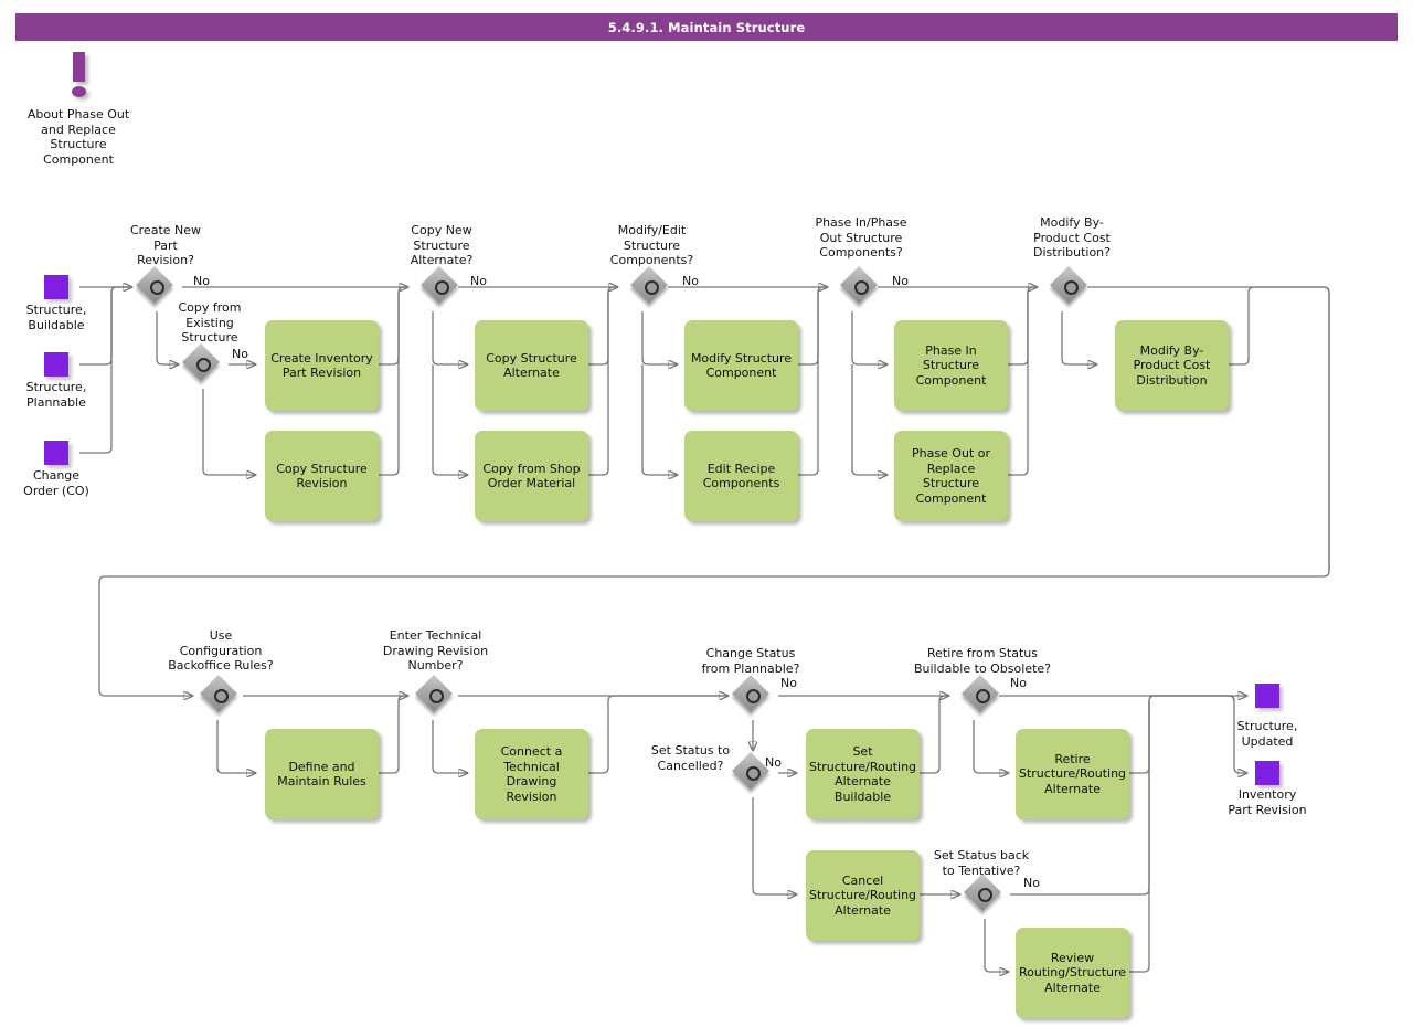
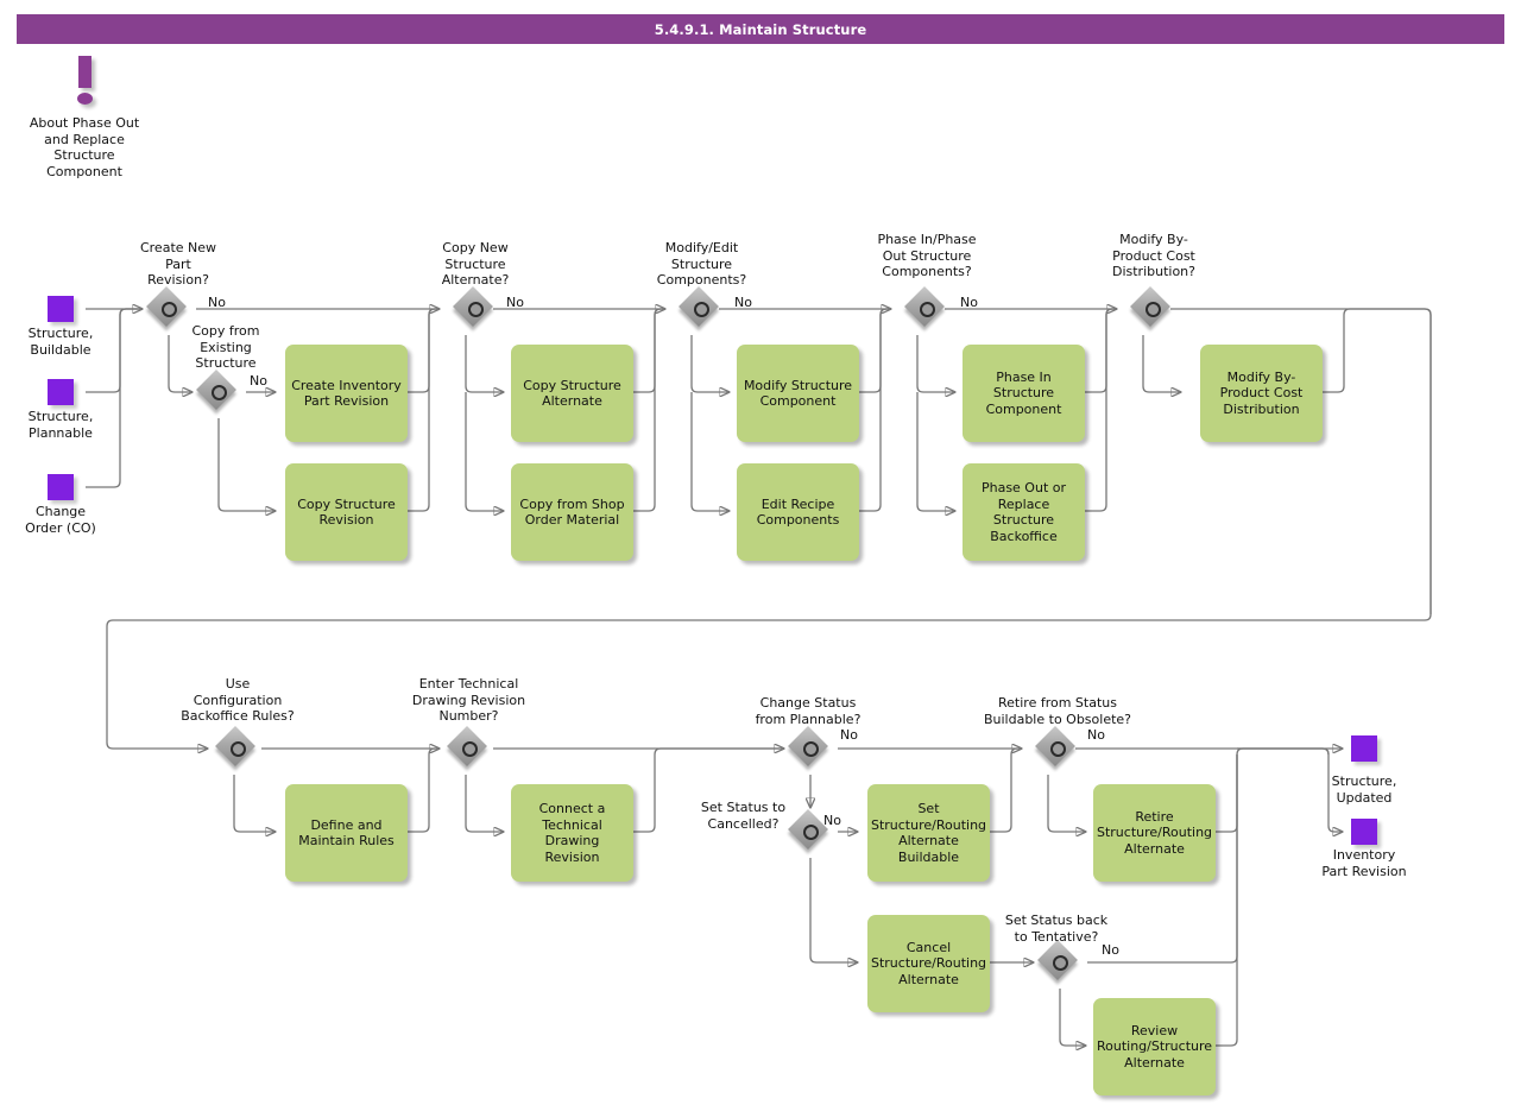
  5.4.9.1. Maintain Structure
  About Phase Out
  and Replace
  Structure
  Component
  Structure,
  Buildable
  Structure,
  Plannable
  Change
  Order (CO)
  Structure,
  Updated
  Inventory
  Part Revision
  Create New
  Part
  Revision?
  No
  Copy from
  Existing
  Structure
  No
  Copy New
  Structure
  Alternate?
  No
  Modify/Edit
  Structure
  Components?
  No
  Phase In/Phase
  Out Structure
  Components?
  No
  Modify By-
  Product Cost
  Distribution?
  Use
  Configuration
  Backoffice Rules?
  Enter Technical
  Drawing Revision
  Number?
  Change Status
  from Plannable?
  No
  Set Status to
  Cancelled?
  No
  Retire from Status
  Buildable to Obsolete?
  No
  Set Status back
  to Tentative?
  No
  Create Inventory Part Revision
  Copy Structure Revision
  Copy Structure Alternate
  Copy from Shop Order Material
  Modify Structure Component
  Edit Recipe Components
  Phase In Structure Component
- Phase Out or Replace Structure Component
+ Phase Out or Replace Structure Backoffice
  Modify By- Product Cost Distribution
  Define and Maintain Rules
  Connect a Technical Drawing Revision
  Set Structure/Routing Alternate Buildable
  Cancel Structure/Routing Alternate
  Retire Structure/Routing Alternate
  Review Routing/Structure Alternate
